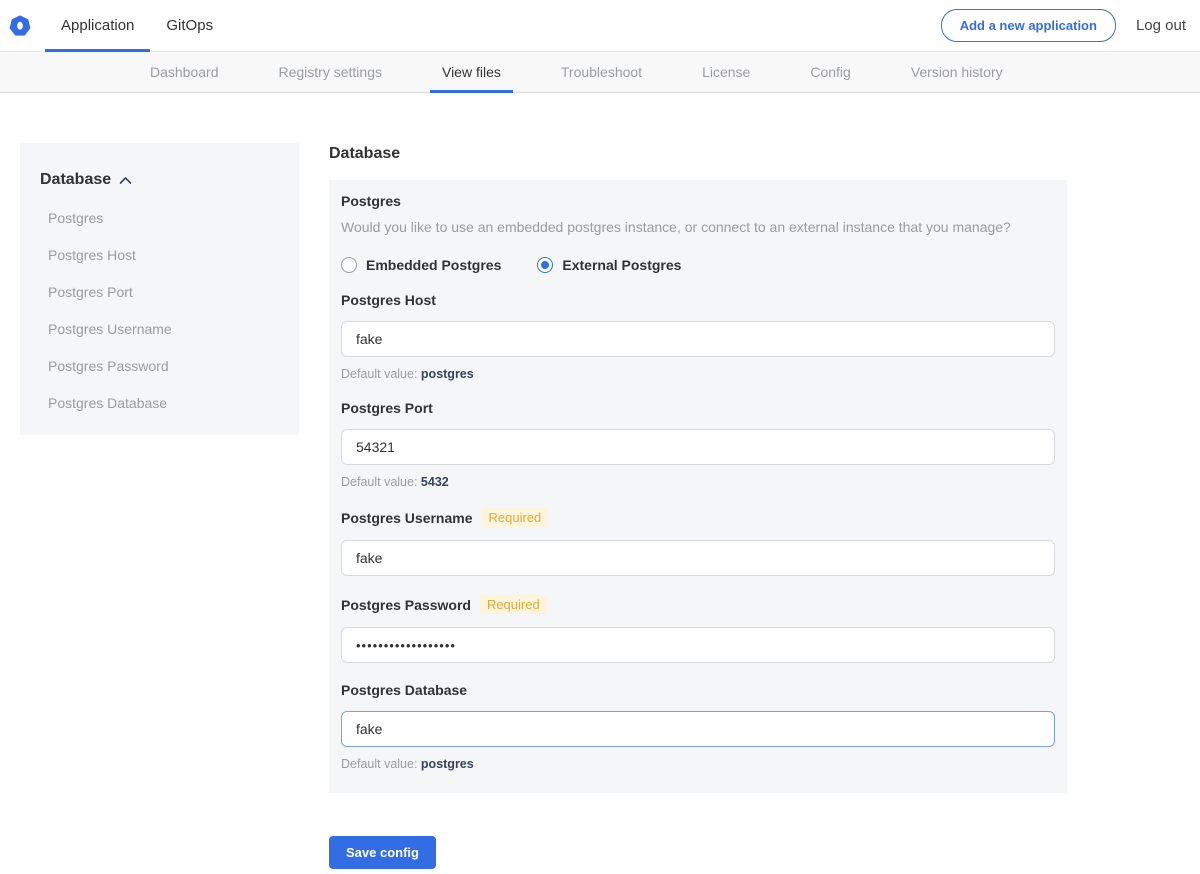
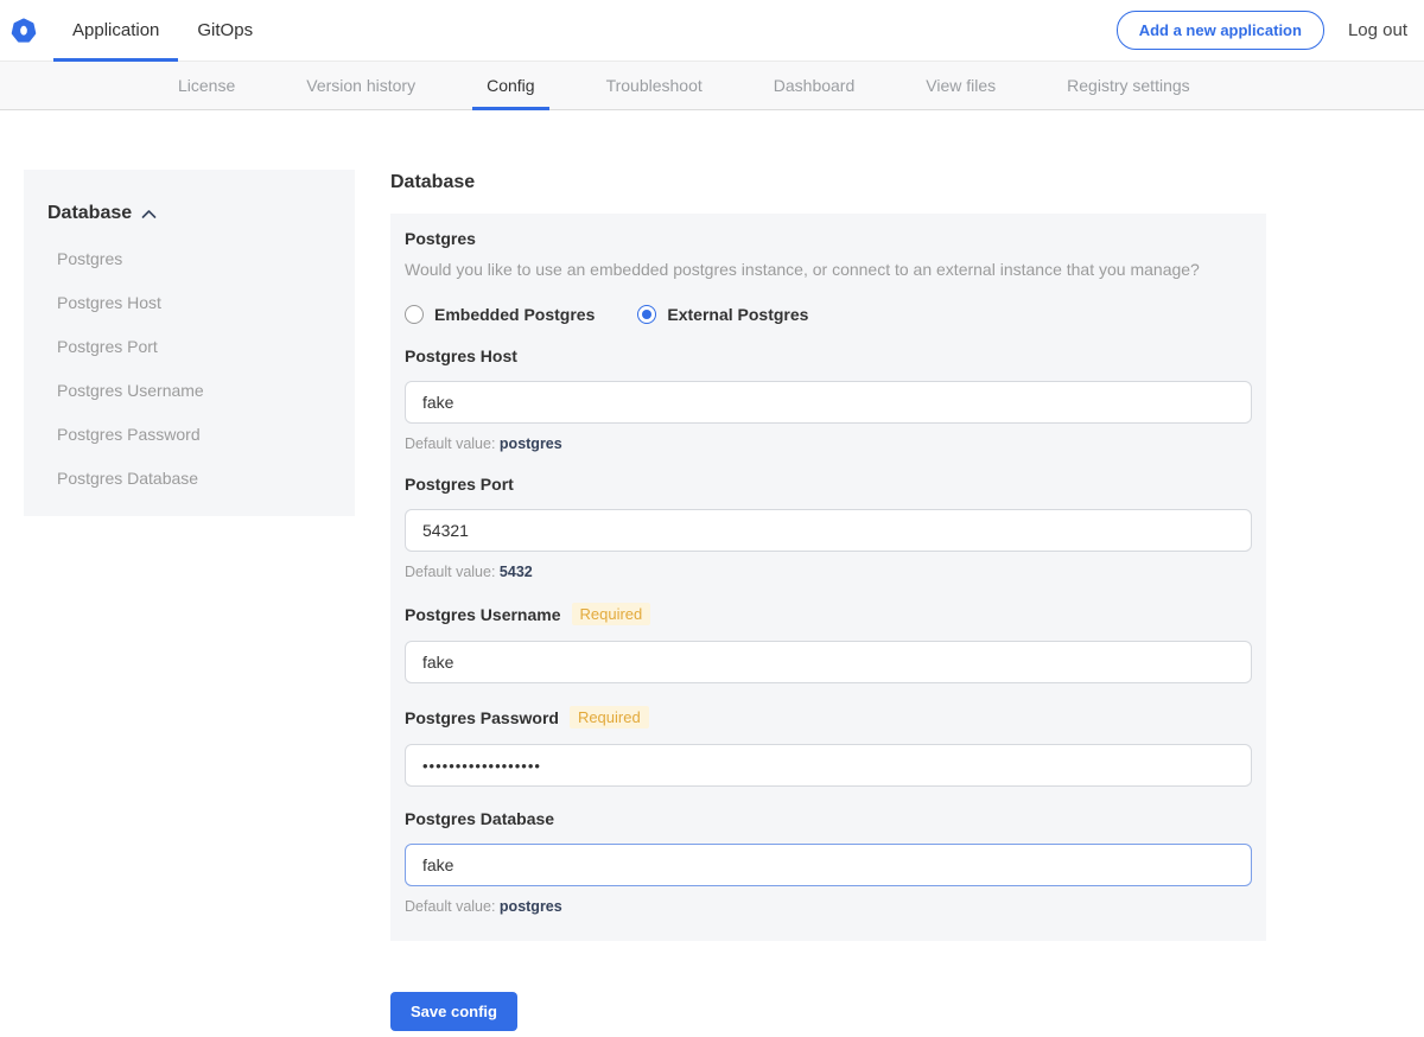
  Application
  GitOps
  Add a new application
  Log out
- Dashboard
+ License
- Registry settings
+ Version history
- View files
+ Config
  Troubleshoot
- License
+ Dashboard
- Config
+ View files
- Version history
+ Registry settings
  Database
  Postgres
  Postgres Host
  Postgres Port
  Postgres Username
  Postgres Password
  Postgres Database
  Database
  Postgres
  Would you like to use an embedded postgres instance, or connect to an external instance that you manage?
  Embedded Postgres
  External Postgres
  Postgres Host
  fake
  Default value: postgres
  Postgres Port
  54321
  Default value: 5432
  Postgres Username
  Required
  fake
  Postgres Password
  Required
  ••••••••••••••••••
  Postgres Database
  fake
  Default value: postgres
  Save config
